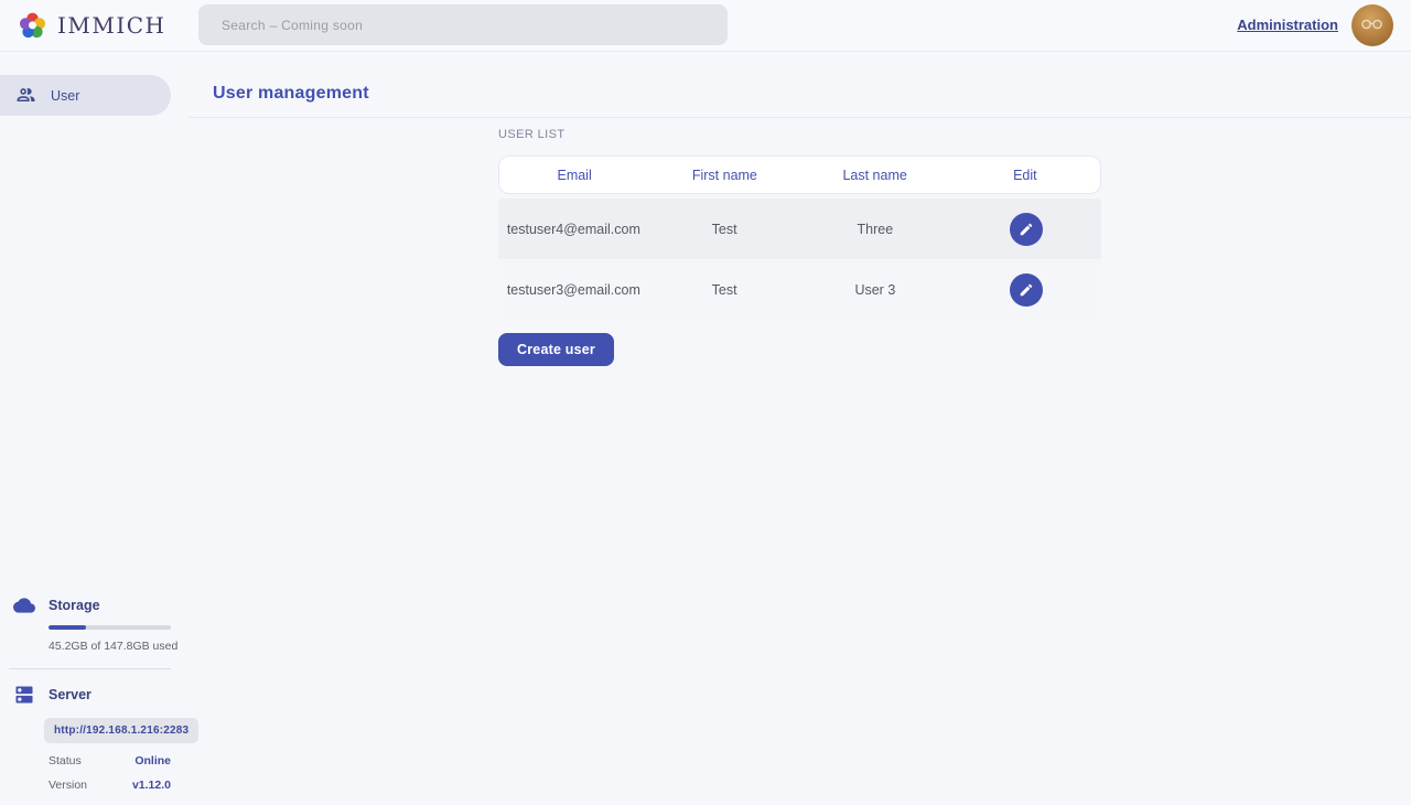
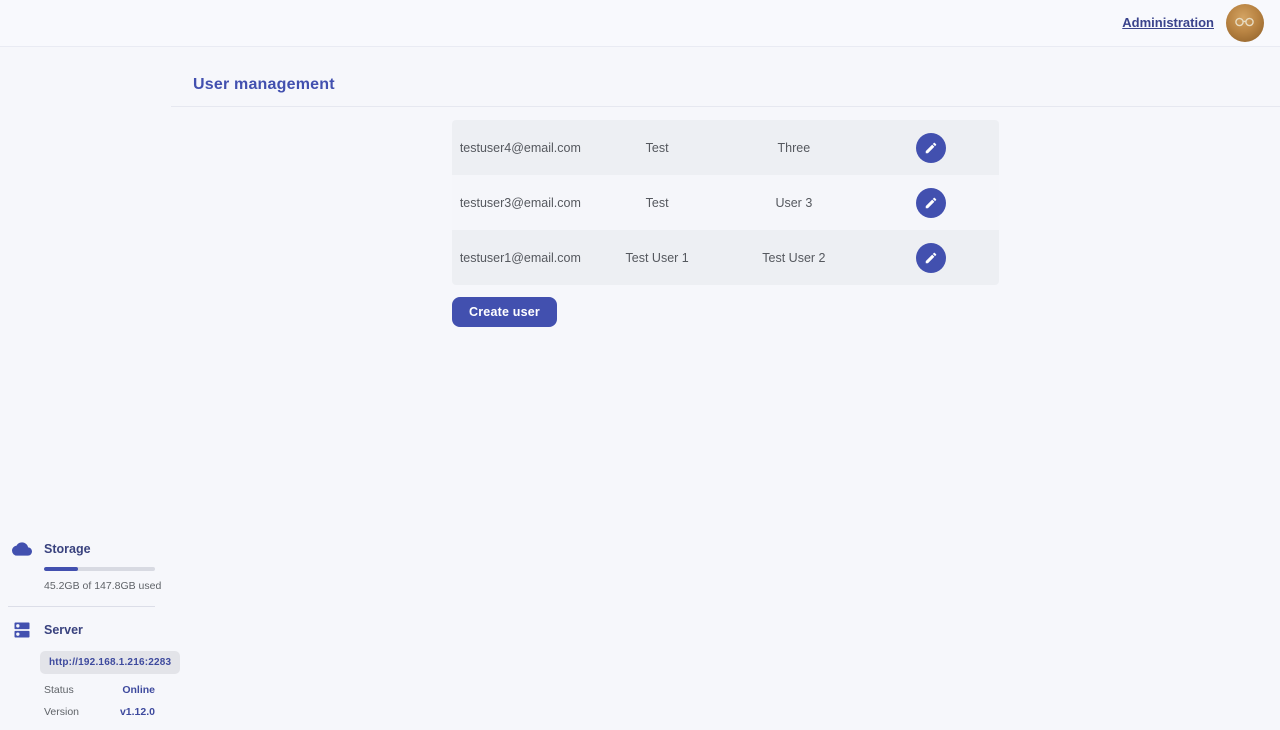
- IMMICH
- Search – Coming soon
  Administration
- User
  Storage
  45.2GB of 147.8GB used
  Server
  http://192.168.1.216:2283
  Status
  Online
  Version
  v1.12.0
  User management
- USER LIST
- Email
- First name
- Last name
- Edit
  testuser4@email.com
  Test
  Three
  testuser3@email.com
  Test
  User 3
+ testuser1@email.com
+ Test User 1
+ Test User 2
  Create user
